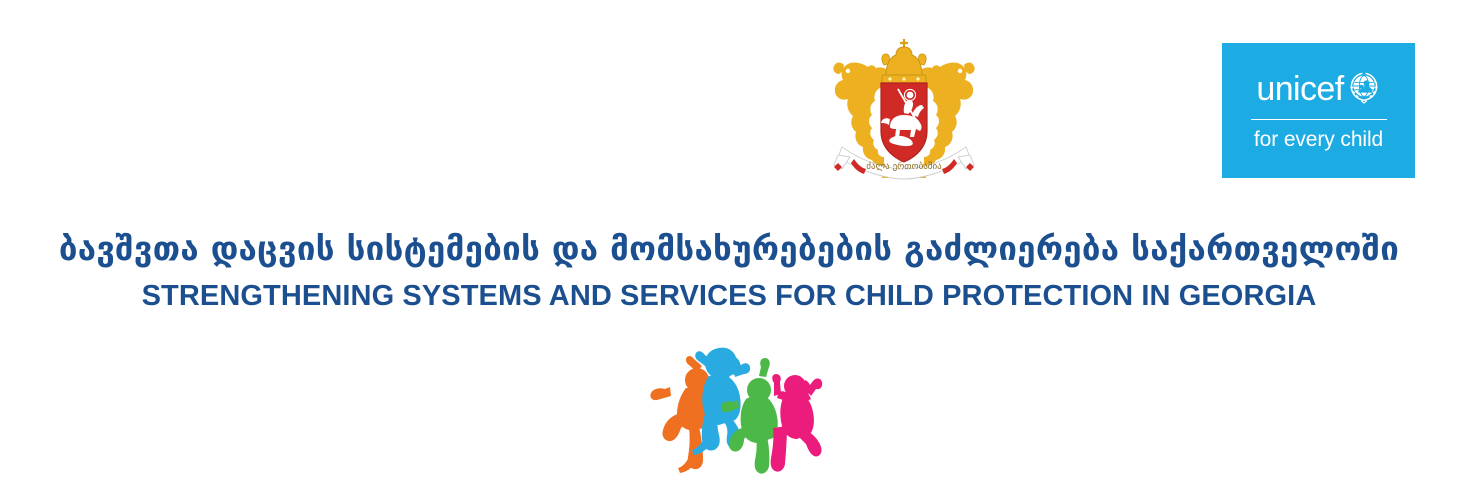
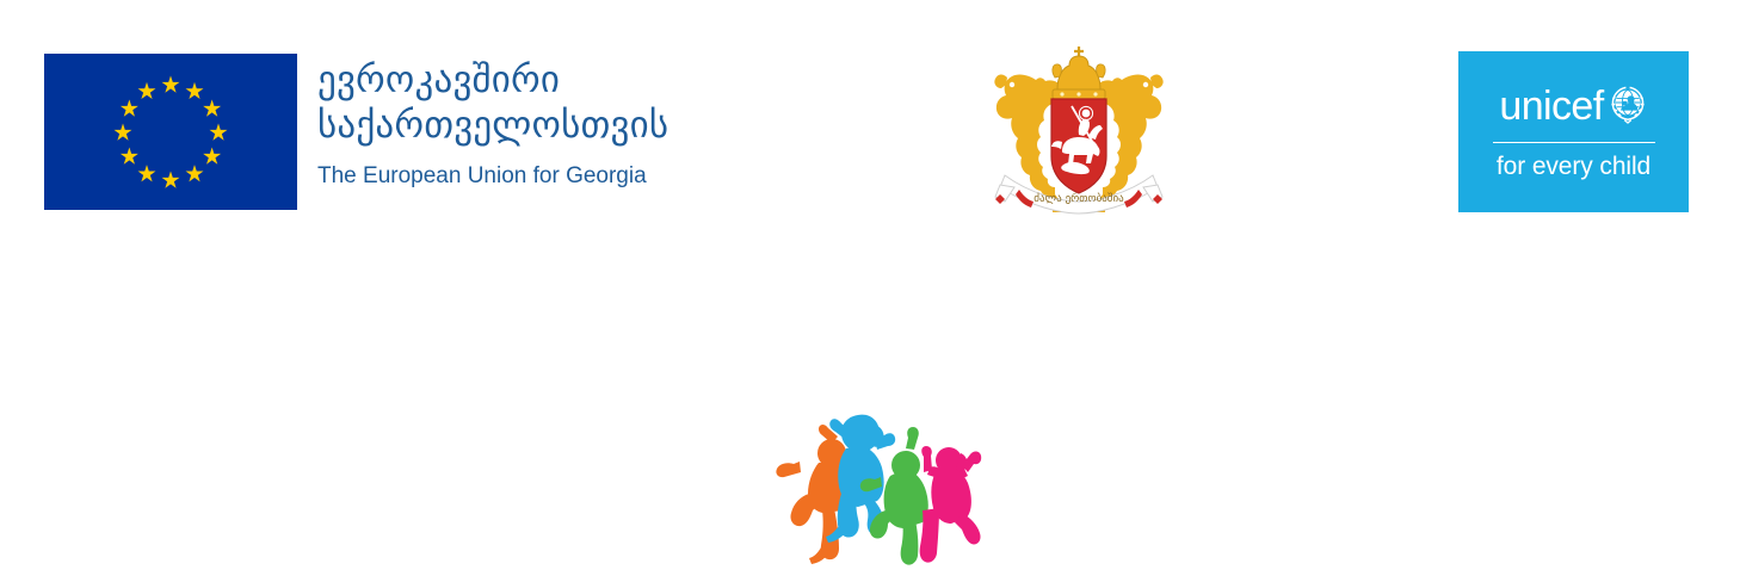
+ ევროკავშირი
+ საქართველოსთვის
+ The European Union for Georgia
  ძალა ერთობაშია
  unicef
  for every child
- ბავშვთა დაცვის სისტემების და მომსახურებების გაძლიერება საქართველოში
- STRENGTHENING SYSTEMS AND SERVICES FOR CHILD PROTECTION IN GEORGIA
